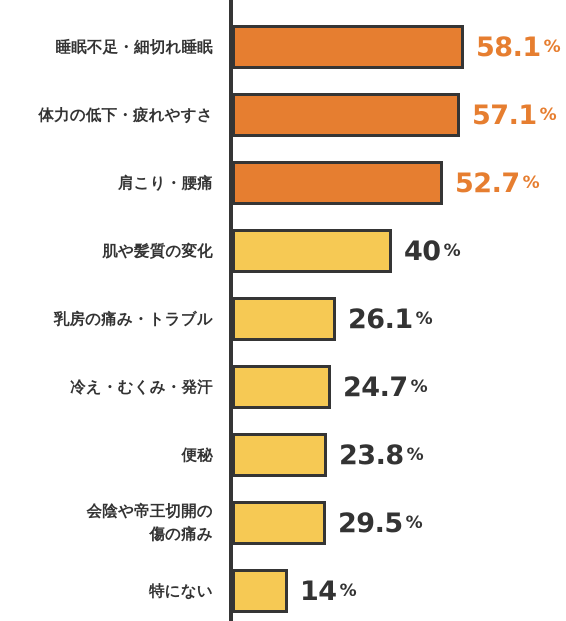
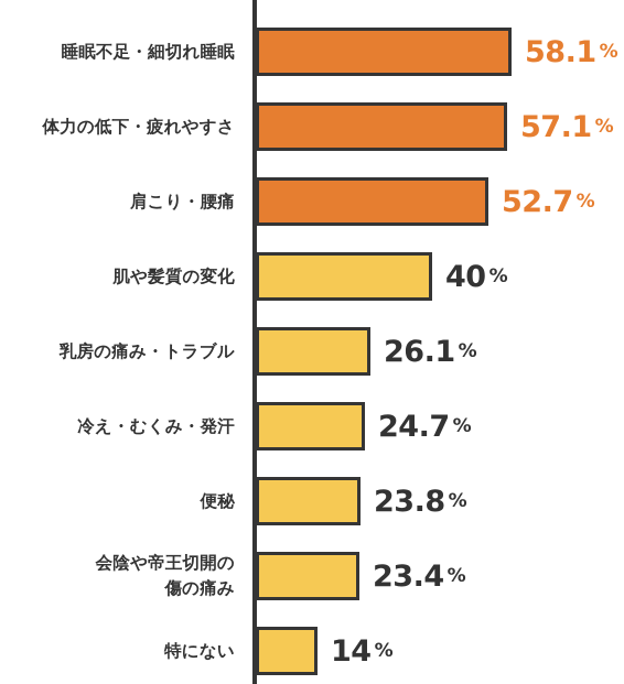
  睡眠不足・細切れ睡眠
  58.1
  %
  体力の低下・疲れやすさ
  57.1
  %
  肩こり・腰痛
  52.7
  %
  肌や髪質の変化
  40
  %
  乳房の痛み・トラブル
  26.1
  %
  冷え・むくみ・発汗
  24.7
  %
  便秘
  23.8
  %
  会陰や帝王切開の
  傷の痛み
- 29.5
+ 23.4
  %
  特にない
  14
  %
